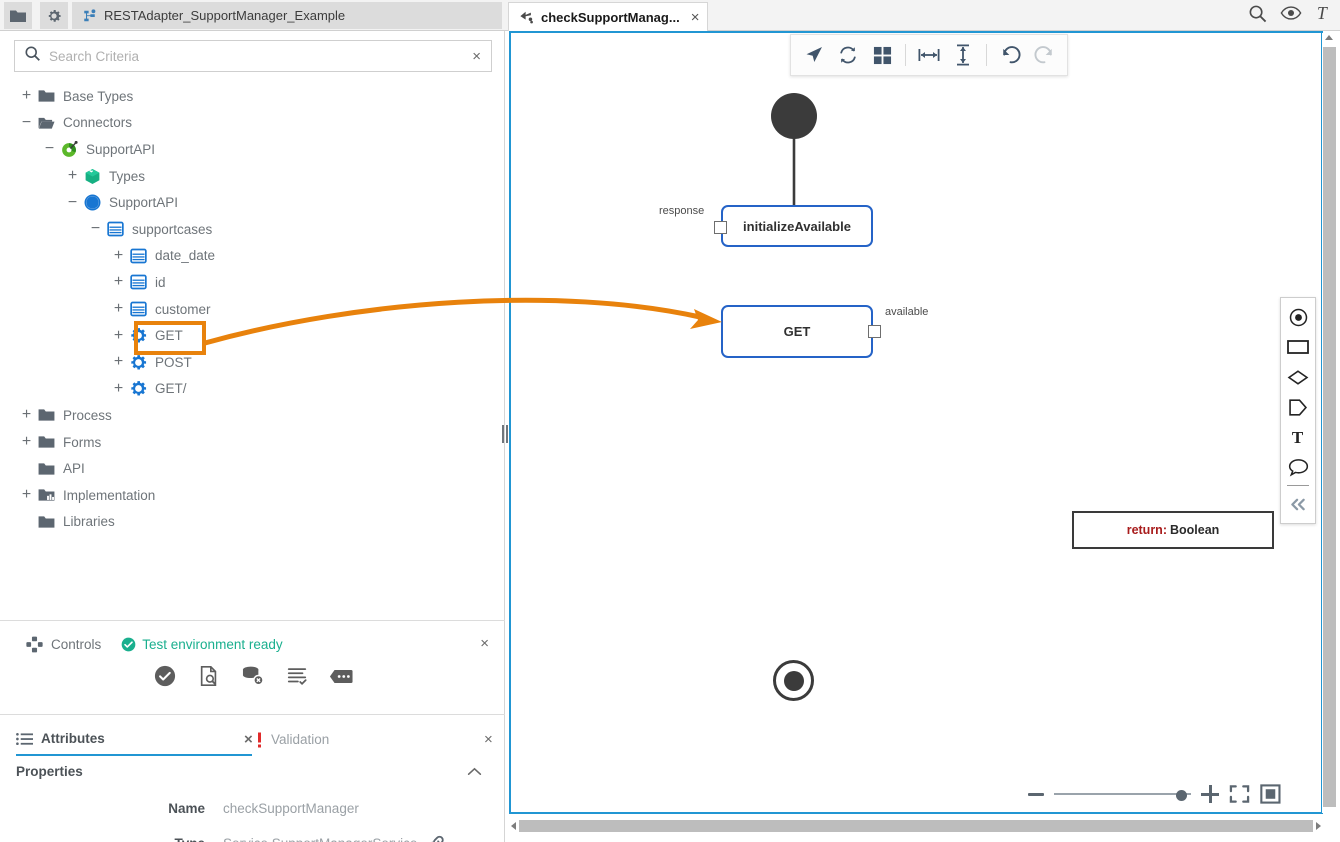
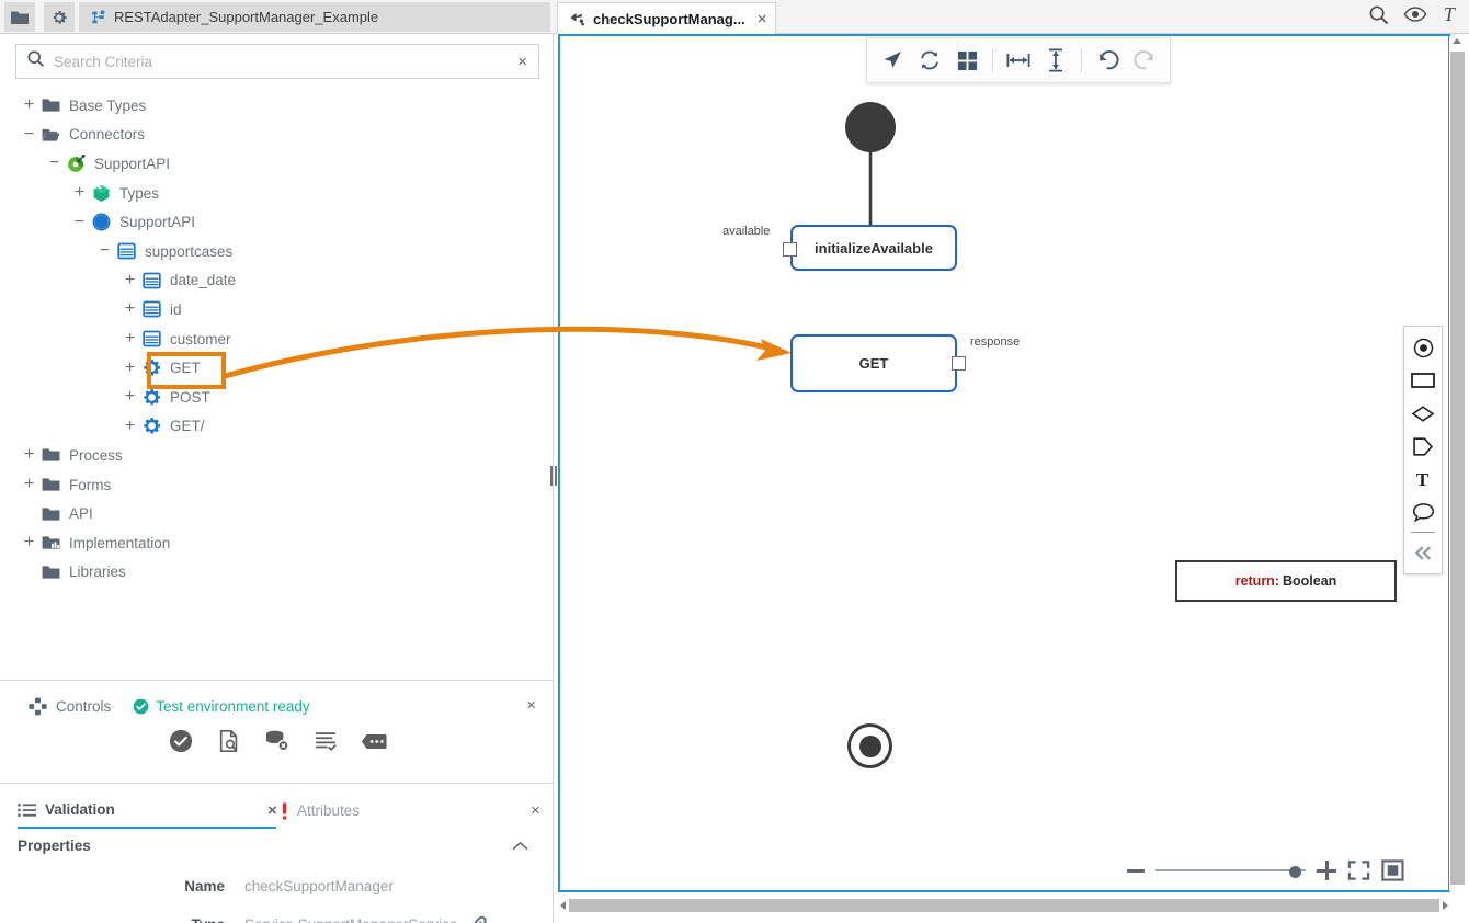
  RESTAdapter_SupportManager_Example
  checkSupportManag...
  ×
  T
  Search Criteria
  ×
  +
  Base Types
  −
  Connectors
  −
  SupportAPI
  +
  Types
  −
  SupportAPI
  −
  supportcases
  +
  date_date
  +
  id
  +
  customer
  +
  GET
  +
  POST
  +
  GET/
  +
  Process
  +
  Forms
  API
  +
  Implementation
  Libraries
  Controls
  Test environment ready
  ×
- Attributes
+ Validation
  ×
- Validation
+ Attributes
  ×
  Properties
  Name
  checkSupportManager
  initializeAvailable
- response
+ available
  GET
- available
+ response
  return:
  Boolean
  T
